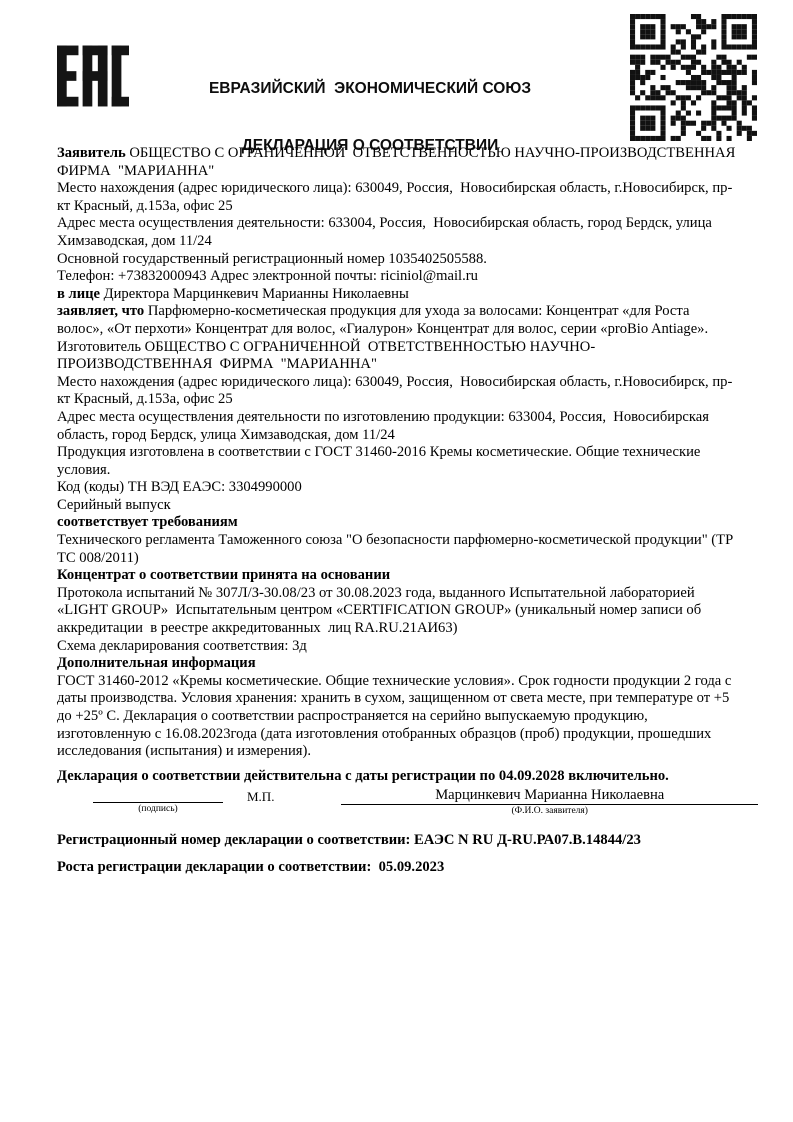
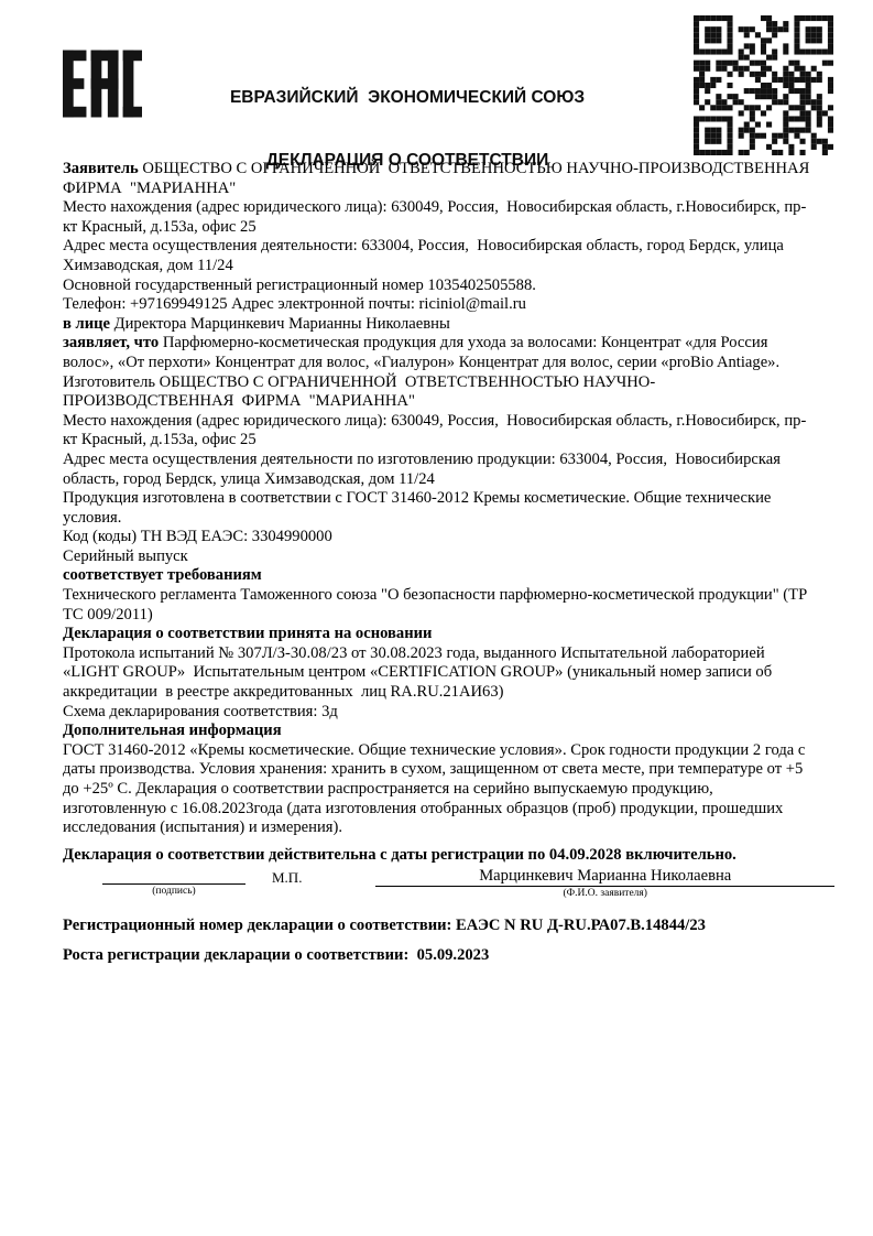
  ЕВРАЗИЙСКИЙ ЭКОНОМИЧЕСКИЙ СОЮЗ
  ДЕКЛАРАЦИЯ О СООТВЕТСТВИИ
  Заявитель ОБЩЕСТВО С ОГРАНИЧЕННОЙ ОТВЕТСТВЕННОСТЬЮ НАУЧНО-ПРОИЗВОДСТВЕННАЯ ФИРМА "МАРИАННА"
  Место нахождения (адрес юридического лица): 630049, Россия, Новосибирская область, г.Новосибирск, пр-кт Красный, д.153а, офис 25
  Адрес места осуществления деятельности: 633004, Россия, Новосибирская область, город Бердск, улица Химзаводская, дом 11/24
  Основной государственный регистрационный номер 1035402505588.
- Телефон: +73832000943 Адрес электронной почты: riciniol@mail.ru
+ Телефон: +97169949125 Адрес электронной почты: riciniol@mail.ru
  в лице Директора Марцинкевич Марианны Николаевны
- заявляет, что Парфюмерно-косметическая продукция для ухода за волосами: Концентрат «для Роста волос», «От перхоти» Концентрат для волос, «Гиалурон» Концентрат для волос, серии «proBio Antiage».
+ заявляет, что Парфюмерно-косметическая продукция для ухода за волосами: Концентрат «для Россия волос», «От перхоти» Концентрат для волос, «Гиалурон» Концентрат для волос, серии «proBio Antiage».
  Изготовитель ОБЩЕСТВО С ОГРАНИЧЕННОЙ ОТВЕТСТВЕННОСТЬЮ НАУЧНО-ПРОИЗВОДСТВЕННАЯ ФИРМА "МАРИАННА"
  Место нахождения (адрес юридического лица): 630049, Россия, Новосибирская область, г.Новосибирск, пр-кт Красный, д.153а, офис 25
  Адрес места осуществления деятельности по изготовлению продукции: 633004, Россия, Новосибирская область, город Бердск, улица Химзаводская, дом 11/24
- Продукция изготовлена в соответствии с ГОСТ 31460-2016 Кремы косметические. Общие технические условия.
+ Продукция изготовлена в соответствии с ГОСТ 31460-2012 Кремы косметические. Общие технические условия.
  Код (коды) ТН ВЭД ЕАЭС: 3304990000
  Серийный выпуск
  соответствует требованиям
- Технического регламента Таможенного союза "О безопасности парфюмерно-косметической продукции" (ТР ТС 008/2011)
+ Технического регламента Таможенного союза "О безопасности парфюмерно-косметической продукции" (ТР ТС 009/2011)
- Концентрат о соответствии принята на основании
+ Декларация о соответствии принята на основании
  Протокола испытаний № 307Л/З-30.08/23 от 30.08.2023 года, выданного Испытательной лабораторией «LIGHT GROUP» Испытательным центром «CERTIFICATION GROUP» (уникальный номер записи об аккредитации в реестре аккредитованных лиц RA.RU.21АИ63)
  Схема декларирования соответствия: 3д
  Дополнительная информация
  ГОСТ 31460-2012 «Кремы косметические. Общие технические условия». Срок годности продукции 2 года с даты производства. Условия хранения: хранить в сухом, защищенном от света месте, при температуре от +5 до +25º С. Декларация о соответствии распространяется на серийно выпускаемую продукцию, изготовленную с 16.08.2023года (дата изготовления отобранных образцов (проб) продукции, прошедших исследования (испытания) и измерения).
  Декларация о соответствии действительна с даты регистрации по 04.09.2028 включительно.
  (подпись)
  М.П.
  Марцинкевич Марианна Николаевна
  (Ф.И.О. заявителя)
  Регистрационный номер декларации о соответствии: ЕАЭС N RU Д-RU.РА07.В.14844/23
  Роста регистрации декларации о соответствии: 05.09.2023
